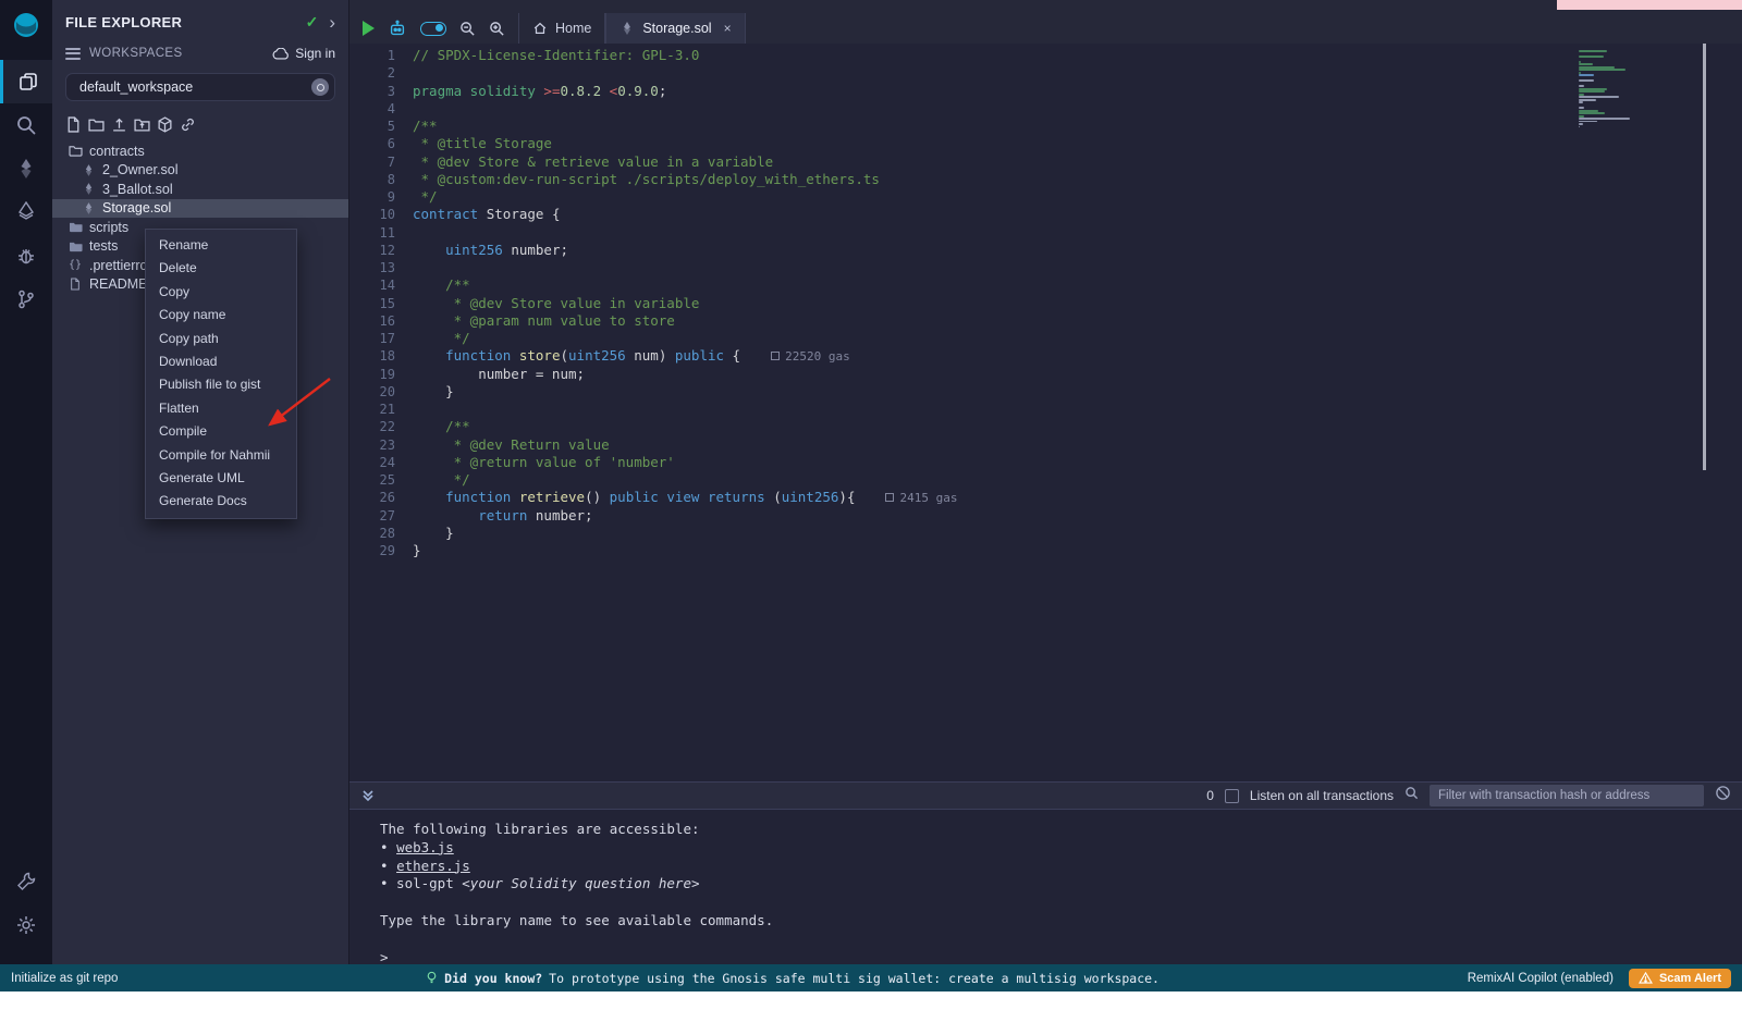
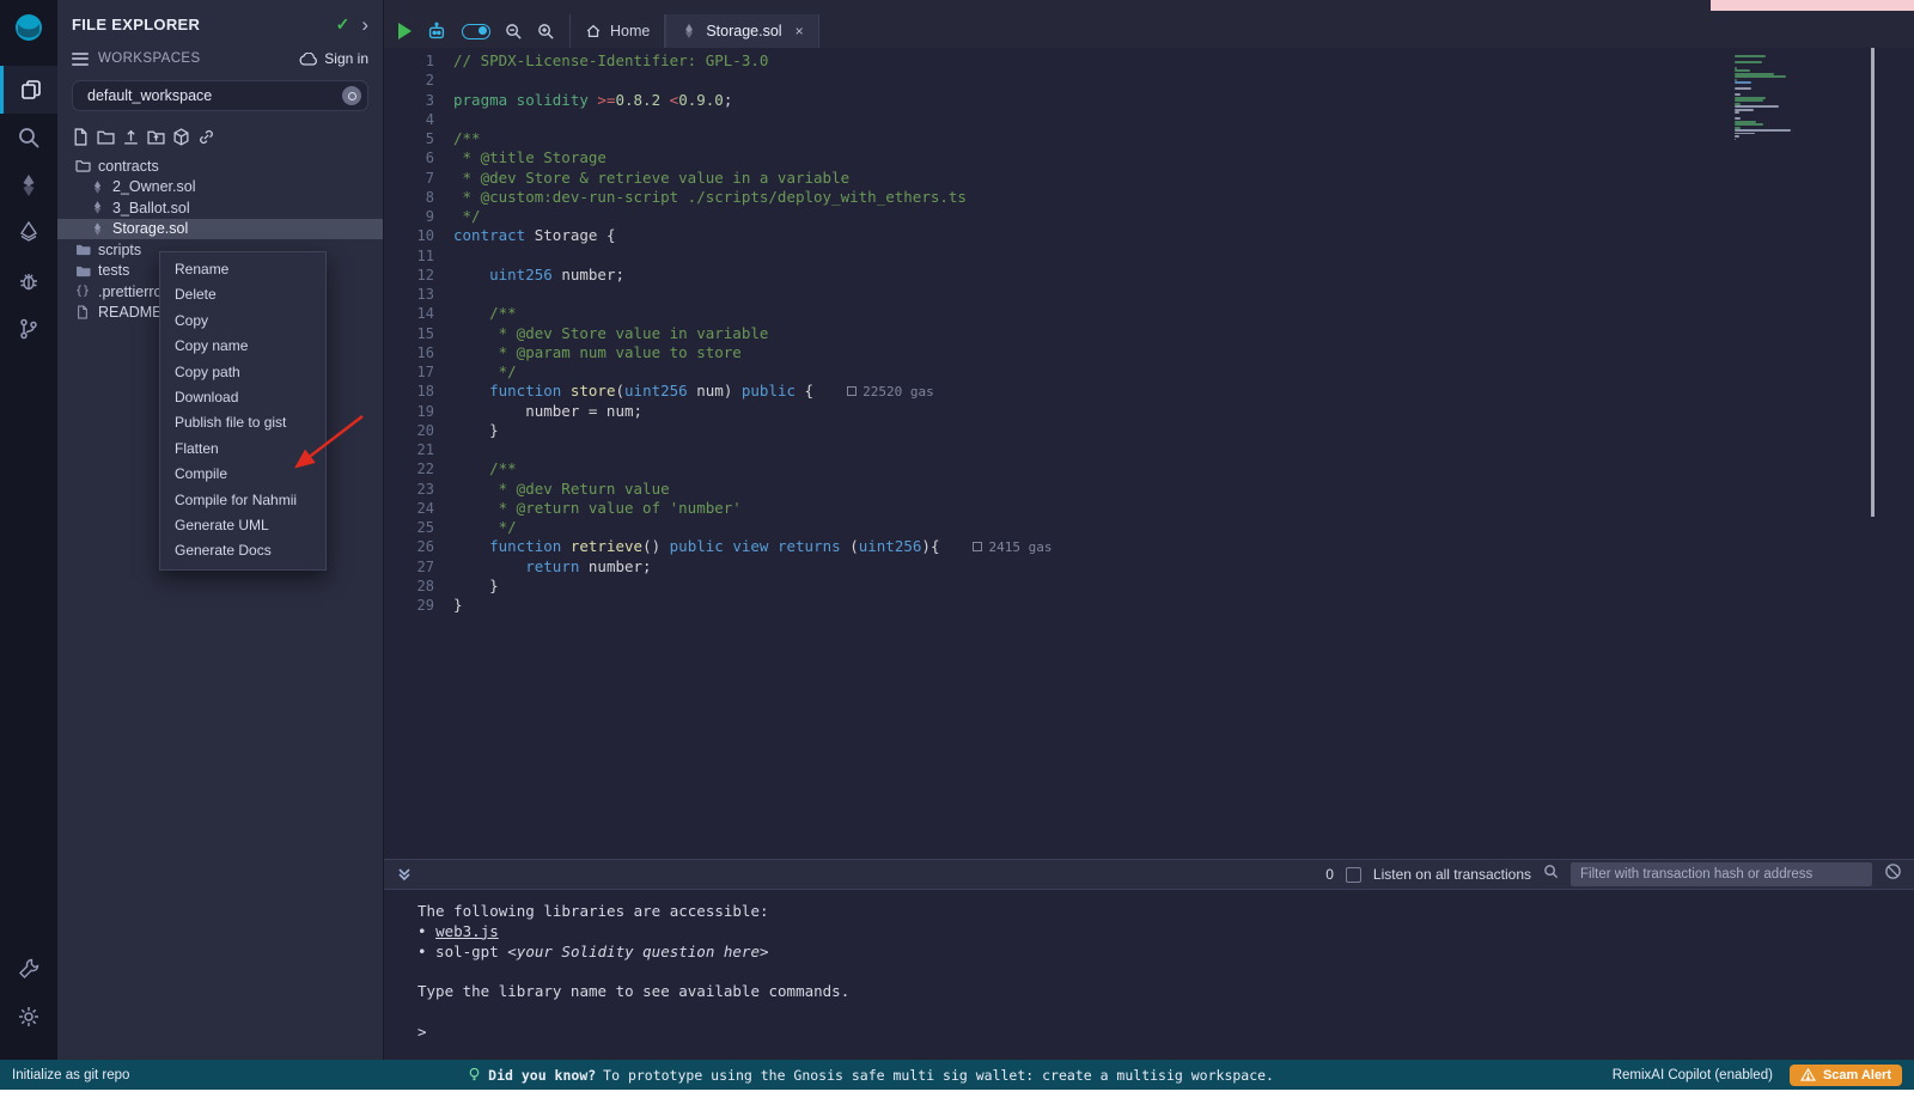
  FILE EXPLORER
  ✓
  ›
  WORKSPACES
  Sign in
  default_workspace
  contracts
  2_Owner.sol
  3_Ballot.sol
  Storage.sol
  scripts
  tests
  {}
  .prettierrc
  README
  Home
  Storage.sol
  ×
  1
  2
  3
  4
  5
  6
  7
  8
  9
  10
  11
  12
  13
  14
  15
  16
  17
  18
  19
  20
  21
  22
  23
  24
  25
  26
  27
  28
  29
  // SPDX-License-Identifier: GPL-3.0
  pragma solidity >=0.8.2 <0.9.0;
  /**
  * @title Storage
  * @dev Store & retrieve value in a variable
  * @custom:dev-run-script ./scripts/deploy_with_ethers.ts
  */
  contract Storage {
  uint256 number;
  /**
  * @dev Store value in variable
  * @param num value to store
  */
  function store(uint256 num) public { 22520 gas
  number = num;
  }
  /**
  * @dev Return value
  * @return value of 'number'
  */
  function retrieve() public view returns (uint256){ 2415 gas
  return number;
  }
  }
  0
  Listen on all transactions
  Filter with transaction hash or address
  The following libraries are accessible:
  • web3.js
- • ethers.js
  • sol-gpt <your Solidity question here>
  Type the library name to see available commands.
  >
  Rename
  Delete
  Copy
  Copy name
  Copy path
  Download
  Publish file to gist
  Flatten
  Compile
  Compile for Nahmii
  Generate UML
  Generate Docs
  Initialize as git repo
  Did you know?
  To prototype using the Gnosis safe multi sig wallet: create a multisig workspace.
  RemixAI Copilot (enabled)
  Scam Alert
